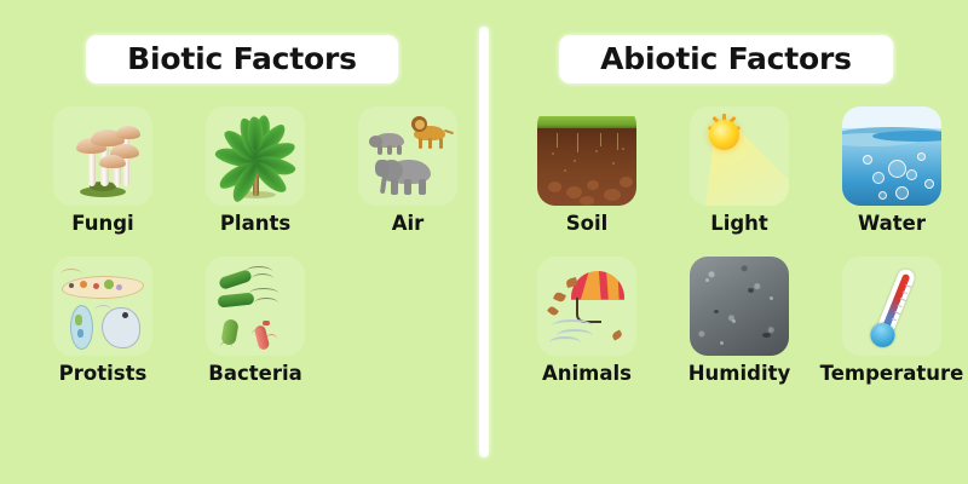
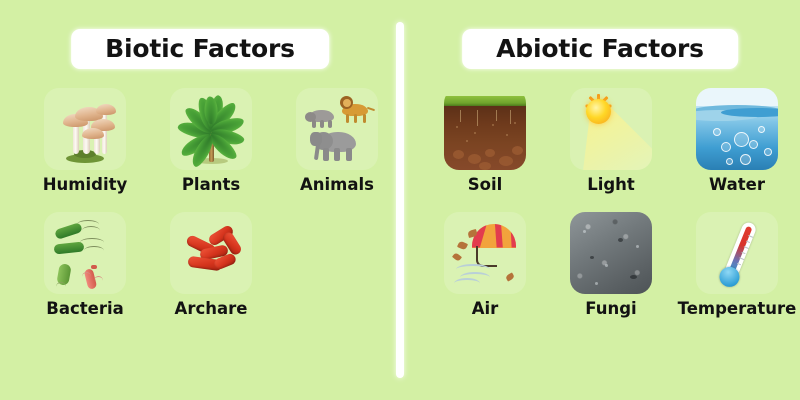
  Biotic Factors
- Fungi
+ Humidity
  Plants
- Air
+ Animals
- Protists
  Bacteria
+ Archare
  Abiotic Factors
  Soil
  Light
  Water
- Animals
+ Air
- Humidity
+ Fungi
  Temperature
